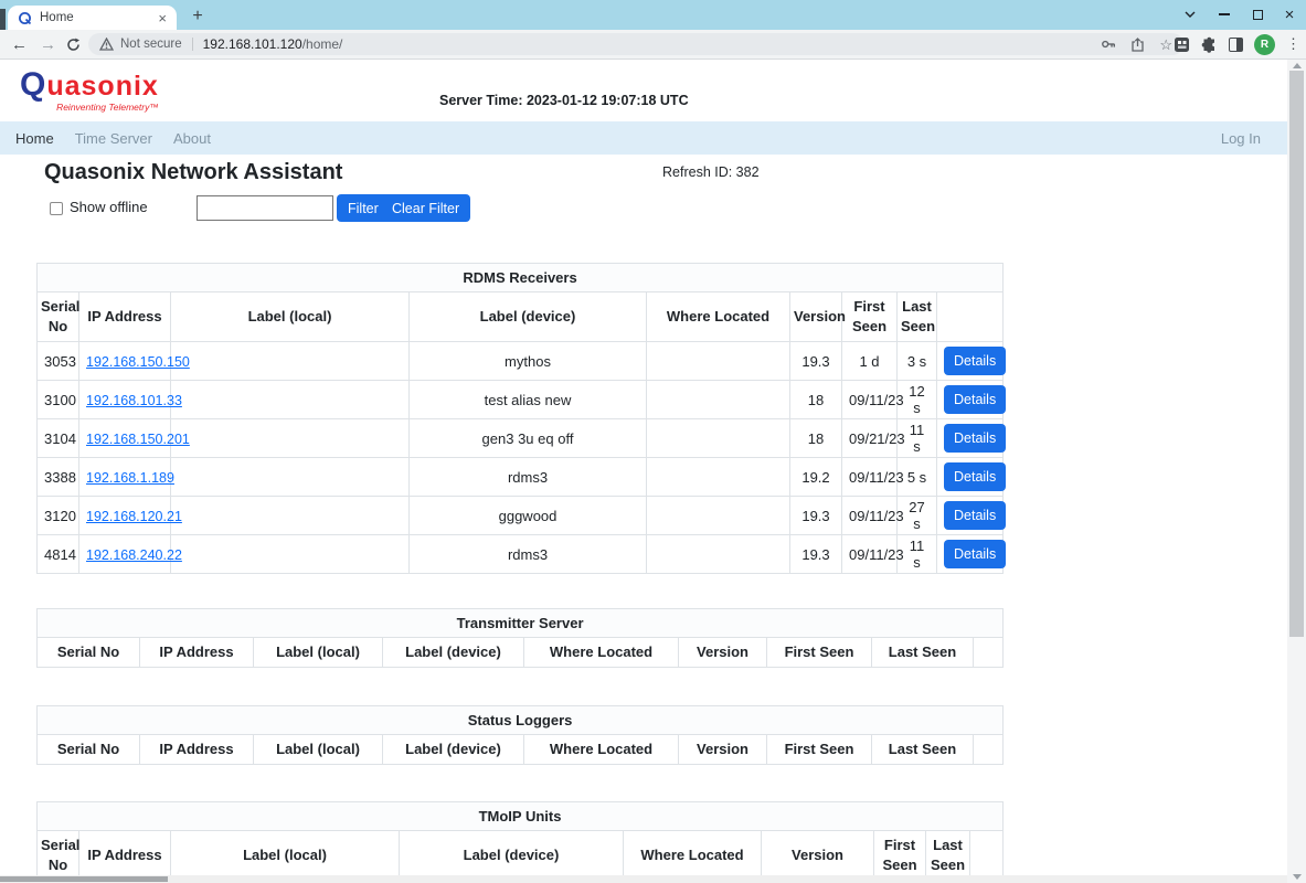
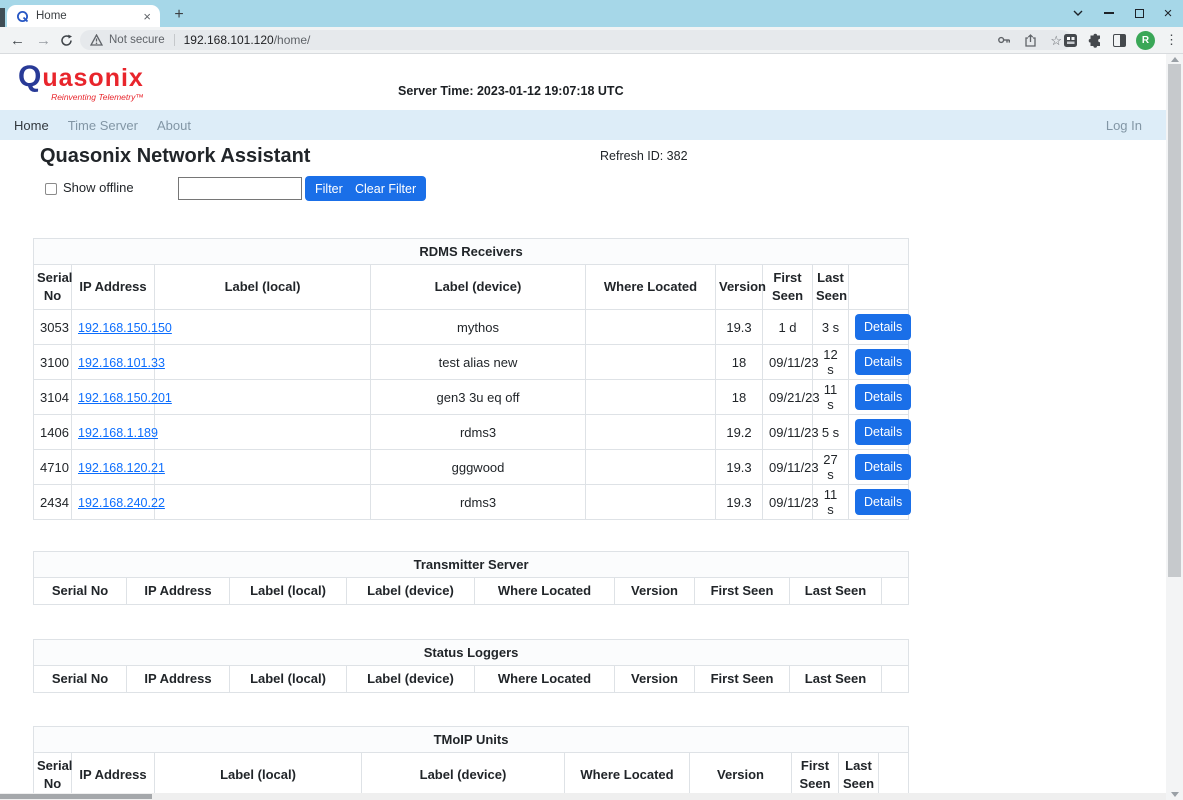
  Home
  ×
  +
  ×
  ←
  →
  Not secure
  192.168.101.120/home/
  ☆
  R
  ⋮
  Quasonix
  Reinventing Telemetry™
  Server Time: 2023-01-12 19:07:18 UTC
  Home
  Time Server
  About
  Log In
  Quasonix Network Assistant
  Refresh ID: 382
  Show offline
  Filter
  Clear Filter
  RDMS Receivers
  Serial No	IP Address	Label (local)	Label (device)	Where Located	Version	First Seen	Last Seen
  3053	192.168.150.150		mythos		19.3	1 d	3 s	Details
  3100	192.168.101.33		test alias new		18	09/11/23	12 s	Details
  3104	192.168.150.201		gen3 3u eq off		18	09/21/23	11 s	Details
- 3388	192.168.1.189		rdms3		19.2	09/11/23	5 s	Details
+ 1406	192.168.1.189		rdms3		19.2	09/11/23	5 s	Details
- 3120	192.168.120.21		gggwood		19.3	09/11/23	27 s	Details
+ 4710	192.168.120.21		gggwood		19.3	09/11/23	27 s	Details
- 4814	192.168.240.22		rdms3		19.3	09/11/23	11 s	Details
+ 2434	192.168.240.22		rdms3		19.3	09/11/23	11 s	Details
  Transmitter Server
  Serial No	IP Address	Label (local)	Label (device)	Where Located	Version	First Seen	Last Seen
  Status Loggers
  Serial No	IP Address	Label (local)	Label (device)	Where Located	Version	First Seen	Last Seen
  TMoIP Units
  Serial No	IP Address	Label (local)	Label (device)	Where Located	Version	First Seen	Last Seen
